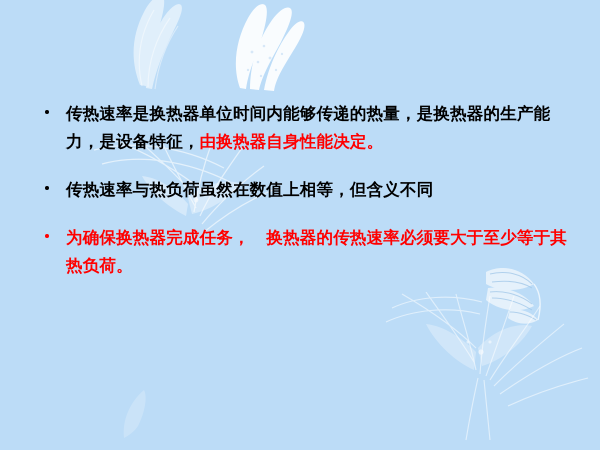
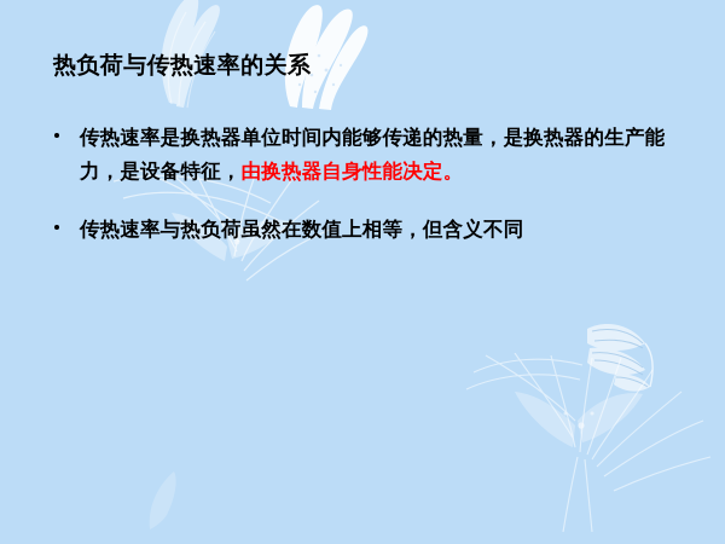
+ 热负荷与传热速率的关系
  传热速率是换热器单位时间内能够传递的热量，是换热器的生产能力，是设备特征，由换热器自身性能决定。
  传热速率与热负荷虽然在数值上相等，但含义不同
- 为确保换热器完成任务， 换热器的传热速率必须要大于至少等于其热负荷。
